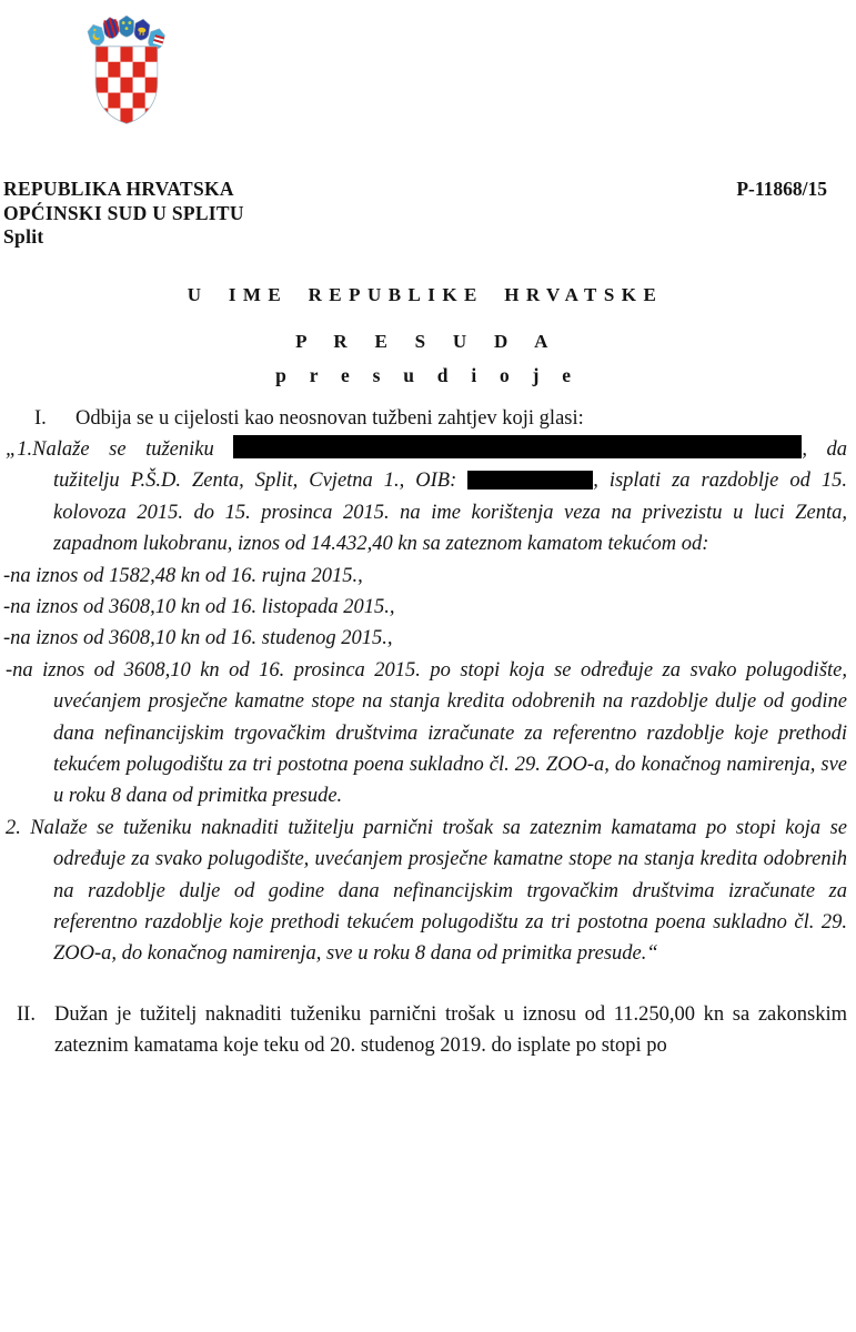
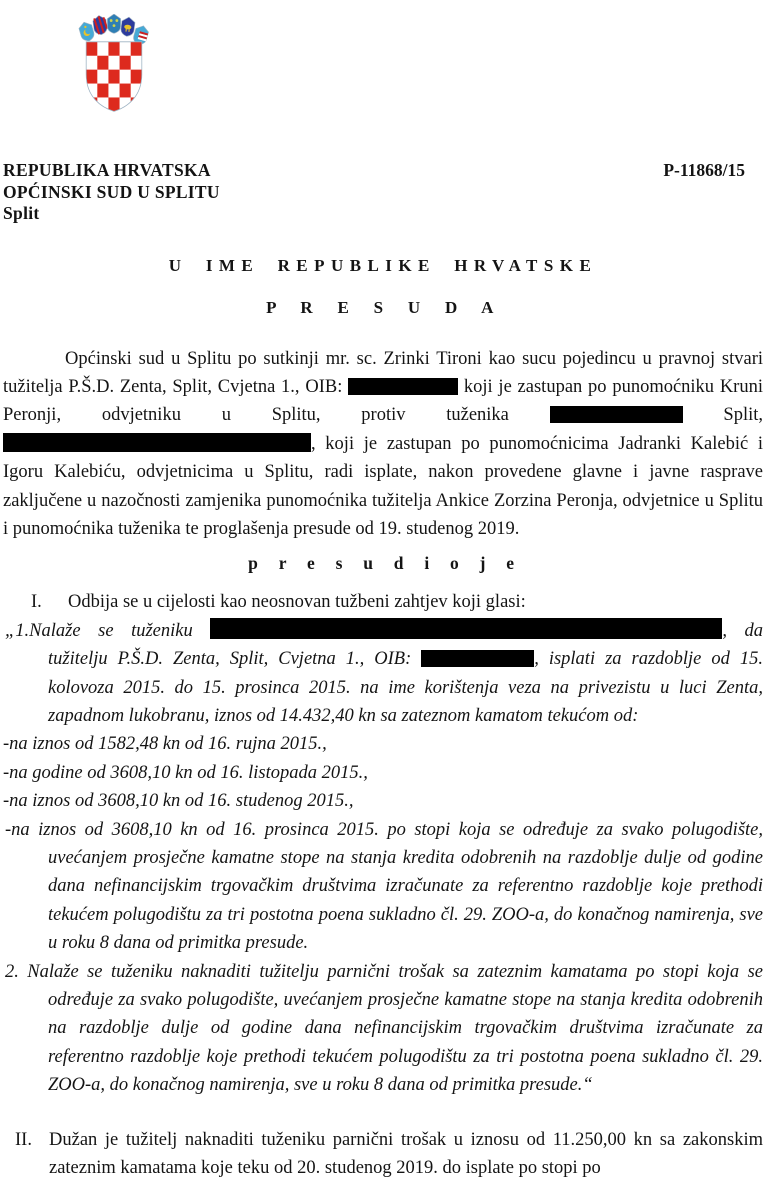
  REPUBLIKA HRVATSKA
  OPĆINSKI SUD U SPLITU
  Split
  P-11868/15
  U IME REPUBLIKE HRVATSKE
  P R E S U D A
+ Općinski sud u Splitu po sutkinji mr. sc. Zrinki Tironi kao sucu pojedincu u pravnoj stvari tužitelja P.Š.D. Zenta, Split, Cvjetna 1., OIB: koji je zastupan po punomoćniku Kruni Peronji, odvjetniku u Splitu, protiv tuženika Split, , koji je zastupan po punomoćnicima Jadranki Kalebić i Igoru Kalebiću, odvjetnicima u Splitu, radi isplate, nakon provedene glavne i javne rasprave zaključene u nazočnosti zamjenika punomoćnika tužitelja Ankice Zorzina Peronja, odvjetnice u Splitu i punomoćnika tuženika te proglašenja presude od 19. studenog 2019.
  p r e s u d i o j e
  I.
  Odbija se u cijelosti kao neosnovan tužbeni zahtjev koji glasi:
  „1.Nalaže se tuženiku , da tužitelju P.Š.D. Zenta, Split, Cvjetna 1., OIB: , isplati za razdoblje od 15. kolovoza 2015. do 15. prosinca 2015. na ime korištenja veza na privezistu u luci Zenta, zapadnom lukobranu, iznos od 14.432,40 kn sa zateznom kamatom tekućom od:
  -na iznos od 1582,48 kn od 16. rujna 2015.,
- -na iznos od 3608,10 kn od 16. listopada 2015.,
+ -na godine od 3608,10 kn od 16. listopada 2015.,
  -na iznos od 3608,10 kn od 16. studenog 2015.,
  -na iznos od 3608,10 kn od 16. prosinca 2015. po stopi koja se određuje za svako polugodište, uvećanjem prosječne kamatne stope na stanja kredita odobrenih na razdoblje dulje od godine dana nefinancijskim trgovačkim društvima izračunate za referentno razdoblje koje prethodi tekućem polugodištu za tri postotna poena sukladno čl. 29. ZOO-a, do konačnog namirenja, sve u roku 8 dana od primitka presude.
  2. Nalaže se tuženiku naknaditi tužitelju parnični trošak sa zateznim kamatama po stopi koja se određuje za svako polugodište, uvećanjem prosječne kamatne stope na stanja kredita odobrenih na razdoblje dulje od godine dana nefinancijskim trgovačkim društvima izračunate za referentno razdoblje koje prethodi tekućem polugodištu za tri postotna poena sukladno čl. 29. ZOO-a, do konačnog namirenja, sve u roku 8 dana od primitka presude.“
  II.
  Dužan je tužitelj naknaditi tuženiku parnični trošak u iznosu od 11.250,00 kn sa zakonskim zateznim kamatama koje teku od 20. studenog 2019. do isplate po stopi po
